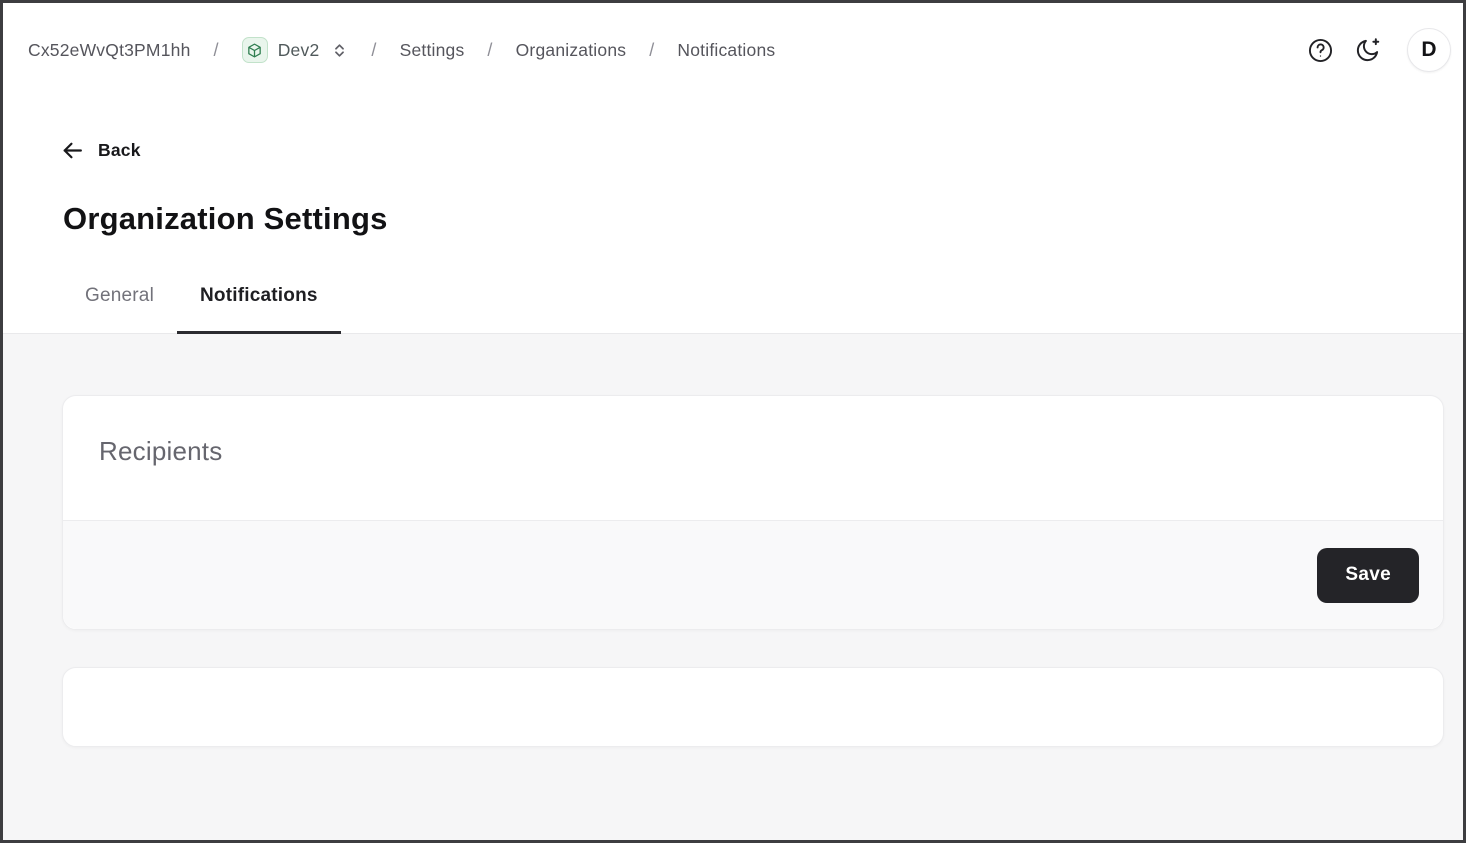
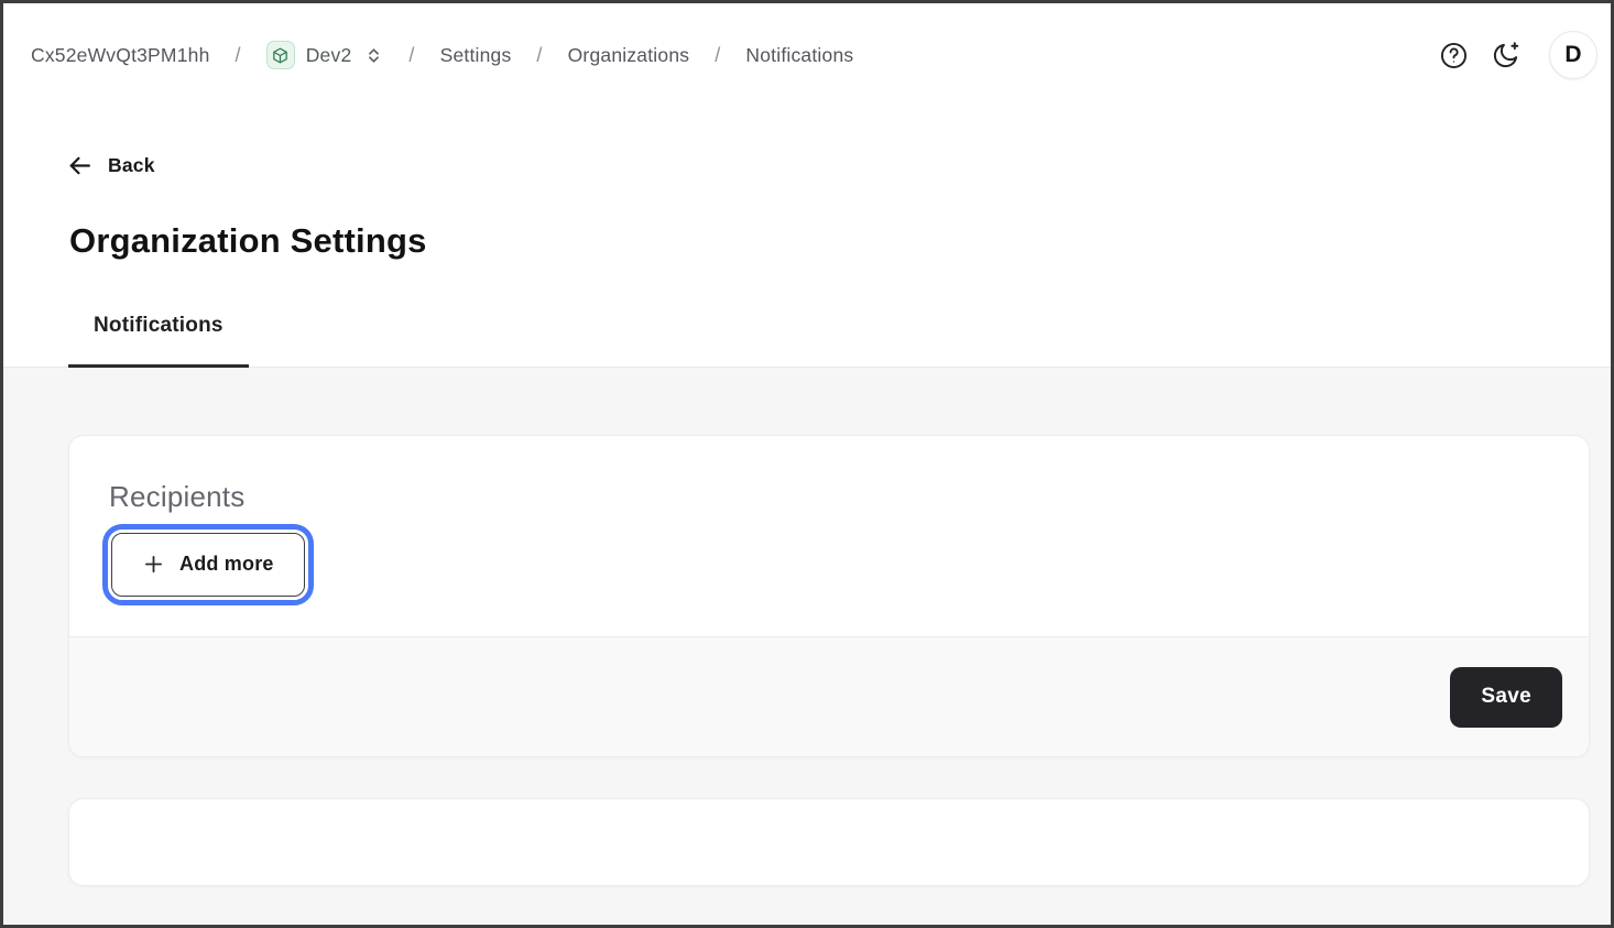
  Cx52eWvQt3PM1hh
  /
  Dev2
  /
  Settings
  /
  Organizations
  /
  Notifications
  D
  Back
  Organization Settings
- General
  Notifications
  Recipients
+ Add more
  Save
